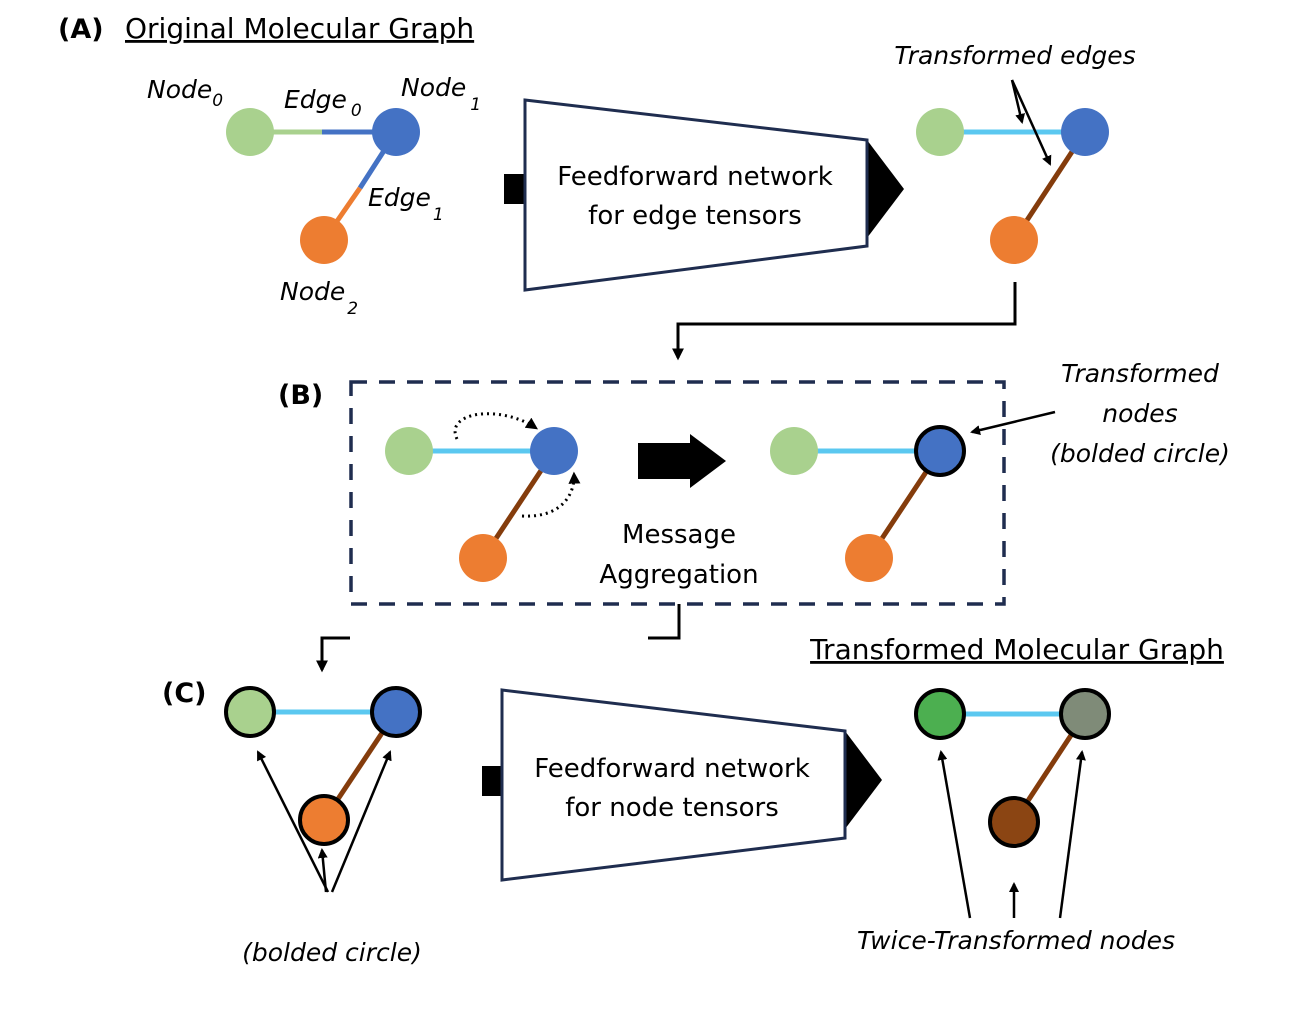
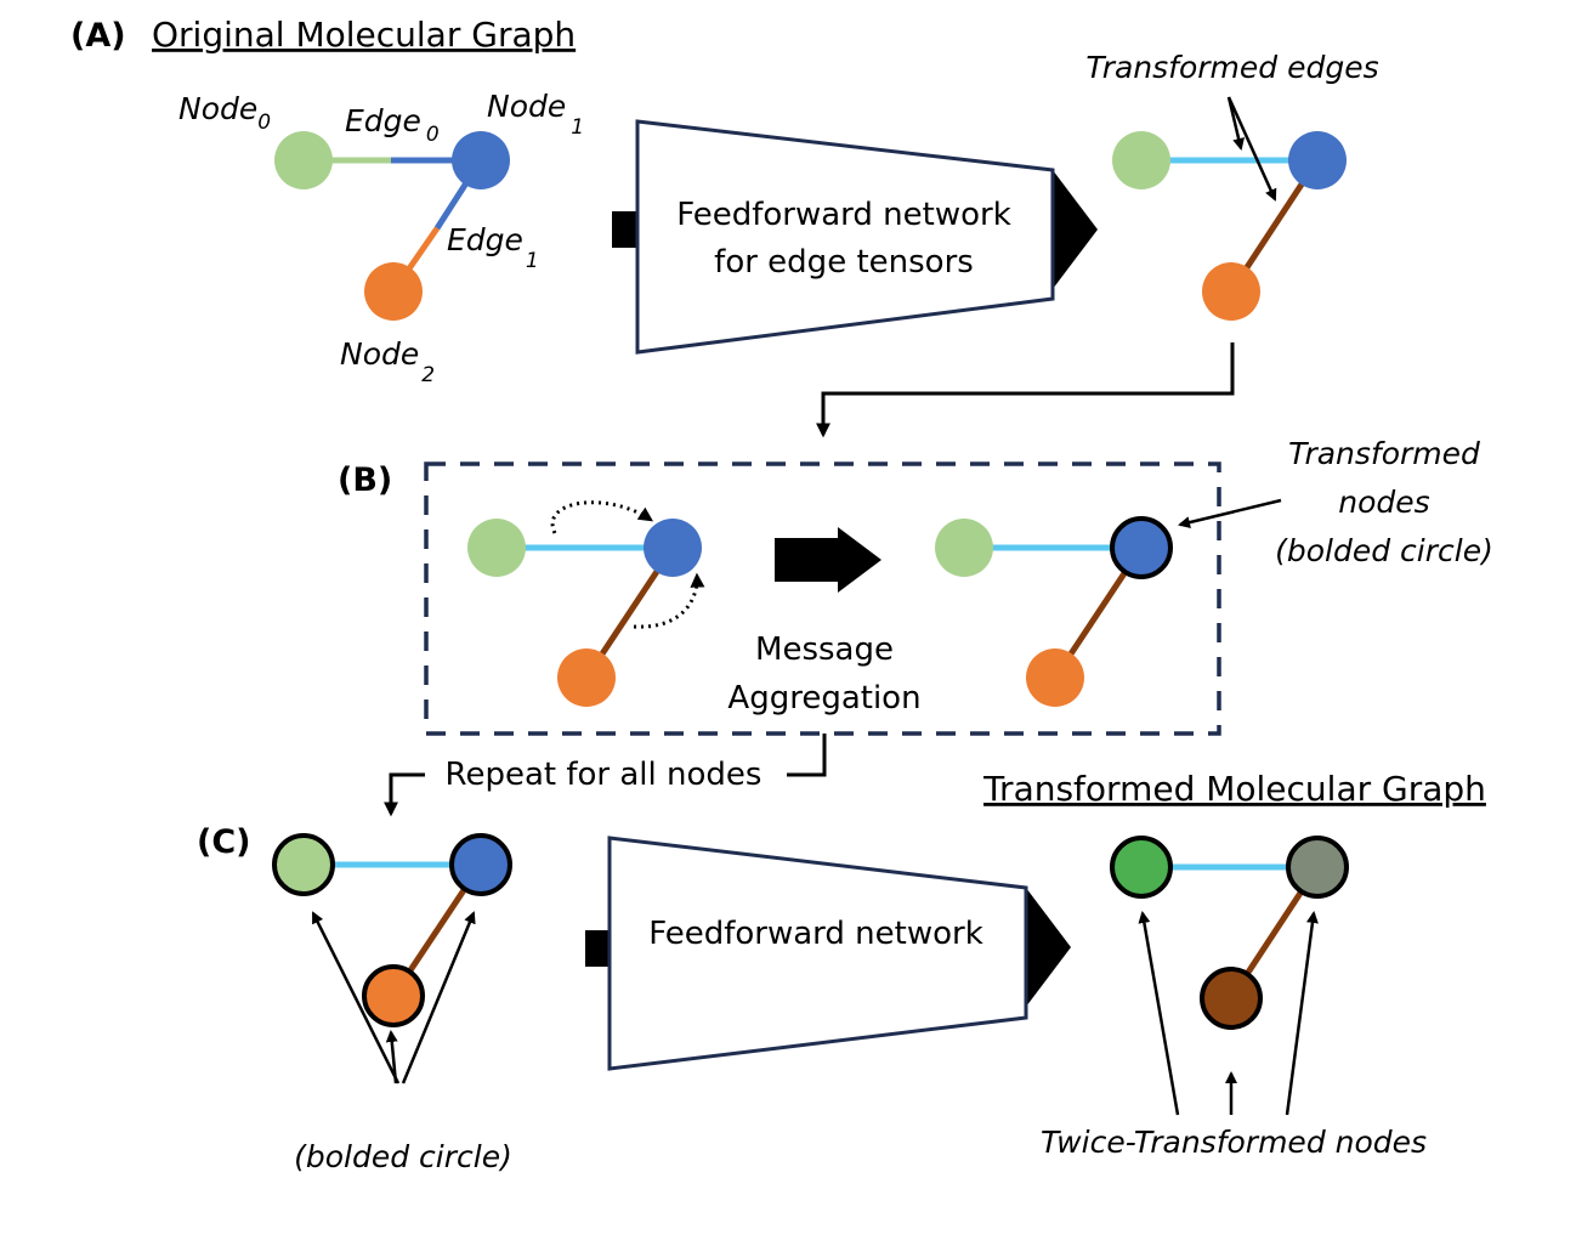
  (A)
  Original Molecular Graph
  Node0
  Edge 0
  Node 1
  Edge 1
  Node 2
  Feedforward network
  for edge tensors
  Transformed edges
  (B)
  Message
  Aggregation
  Transformed
  nodes
  (bolded circle)
+ Repeat for all nodes
  (C)
  (bolded circle)
  Feedforward network
- for node tensors
  Transformed Molecular Graph
  Twice-Transformed nodes
